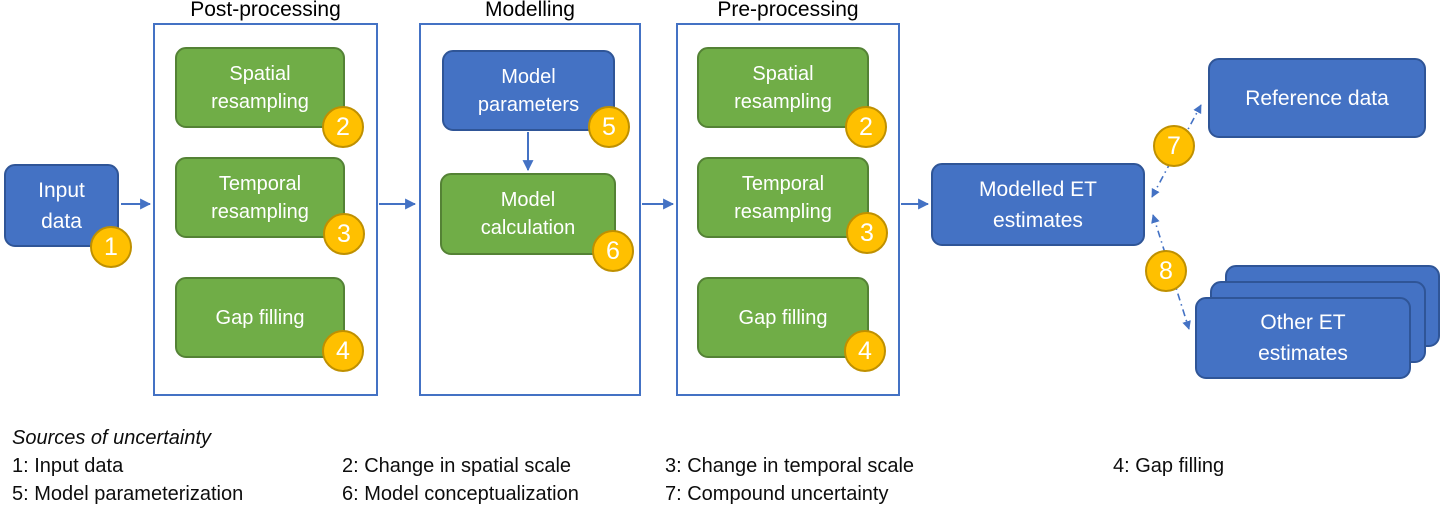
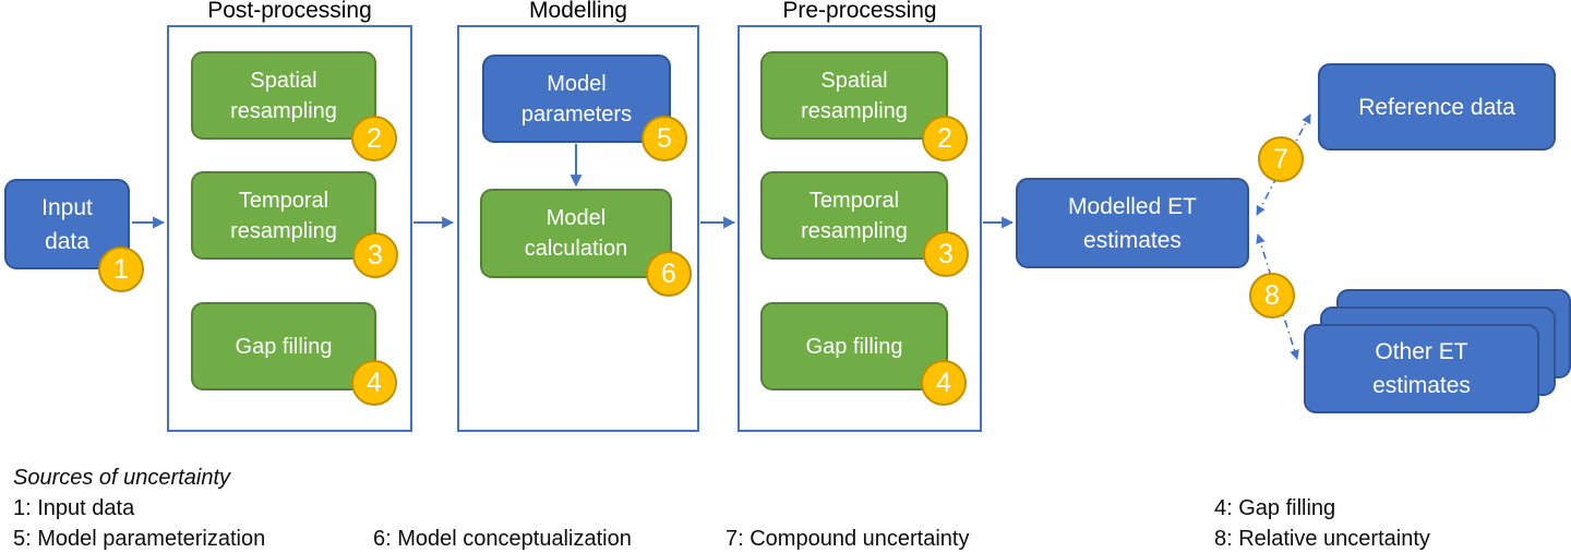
  Post-processing
  Modelling
  Pre-processing
  Input
  data
  Spatial
  resampling
  Temporal
  resampling
  Gap filling
  Model
  parameters
  Model
  calculation
  Spatial
  resampling
  Temporal
  resampling
  Gap filling
  Modelled ET
  estimates
  Reference data
  Other ET
  estimates
  1
  2
  3
  4
  5
  6
  2
  3
  4
  7
  8
  Sources of uncertainty
  1: Input data
- 2: Change in spatial scale
- 3: Change in temporal scale
  4: Gap filling
  5: Model parameterization
  6: Model conceptualization
  7: Compound uncertainty
+ 8: Relative uncertainty
